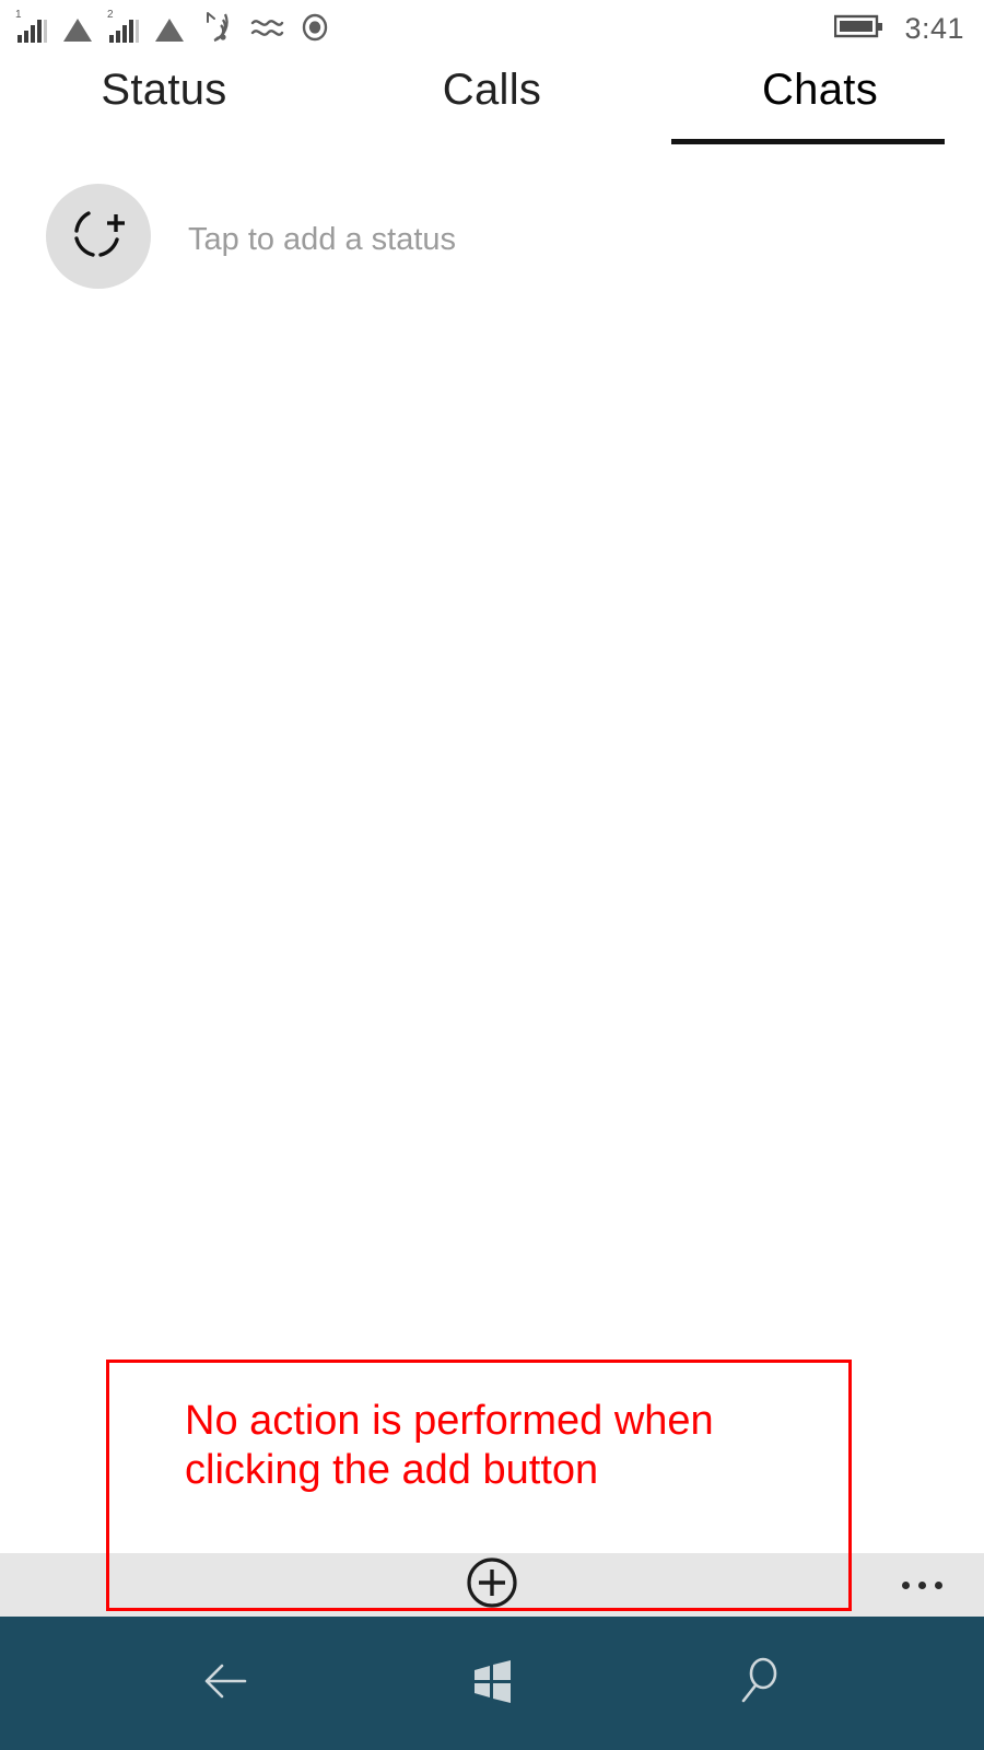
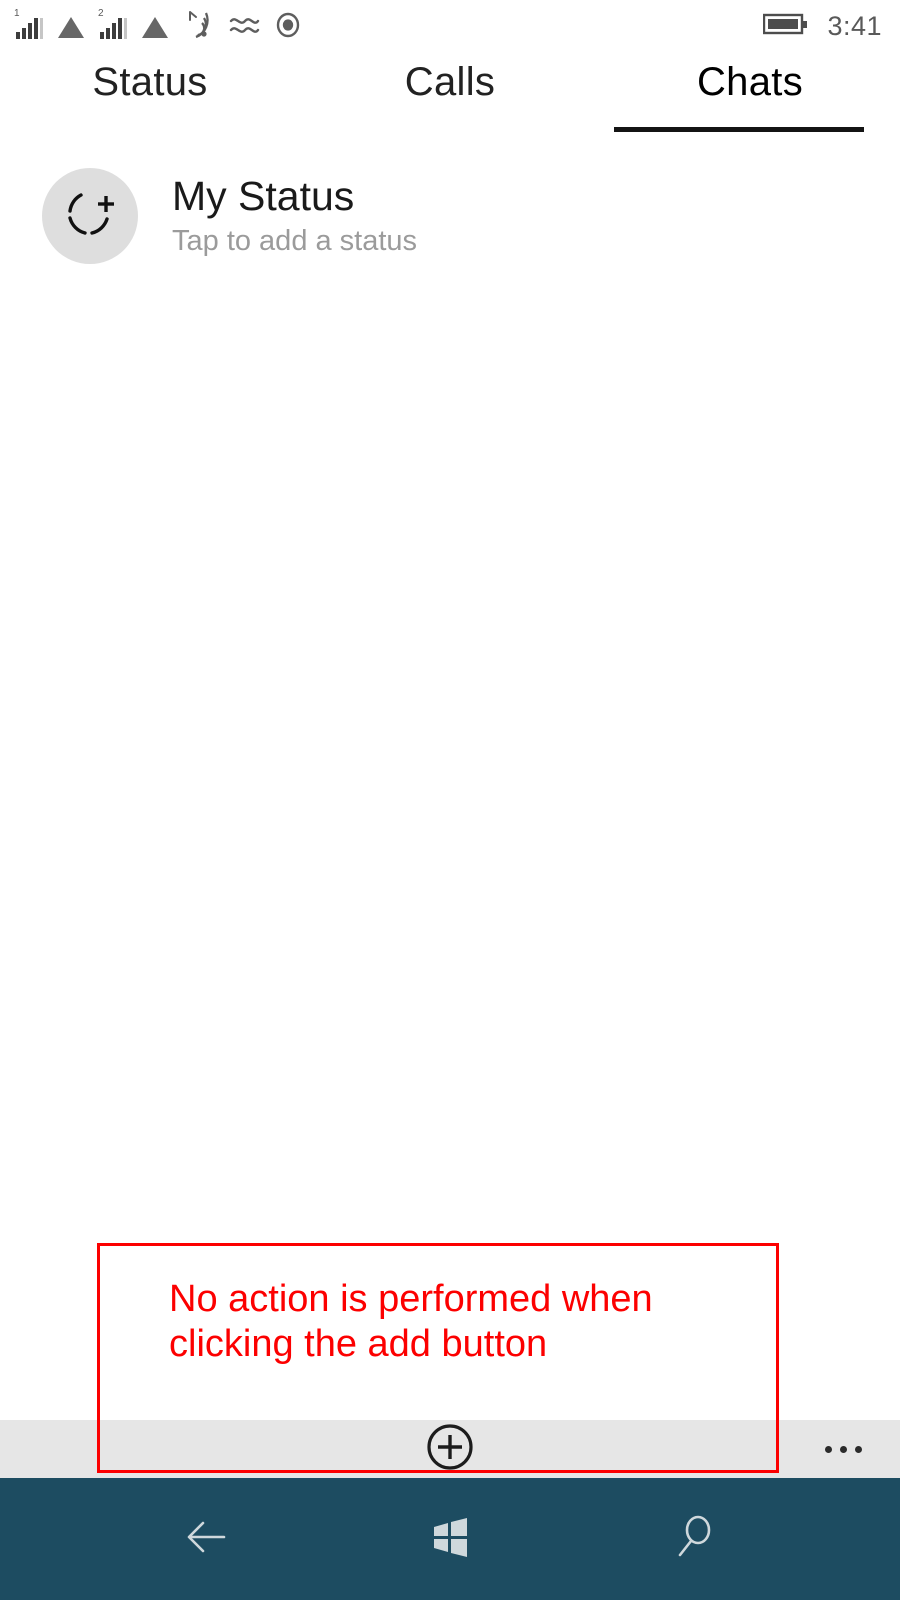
  1
  2
  3:41
  Status
  Calls
  Chats
+ My Status
  Tap to add a status
  No action is performed when clicking the add button
